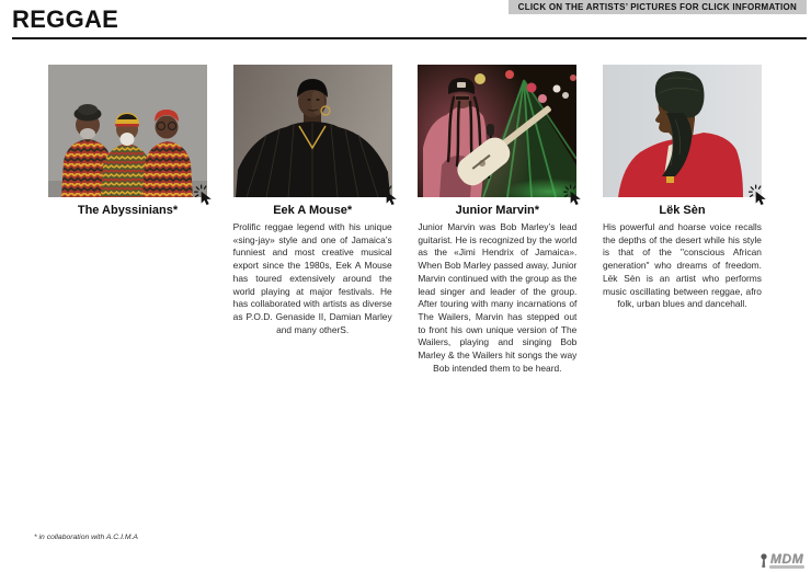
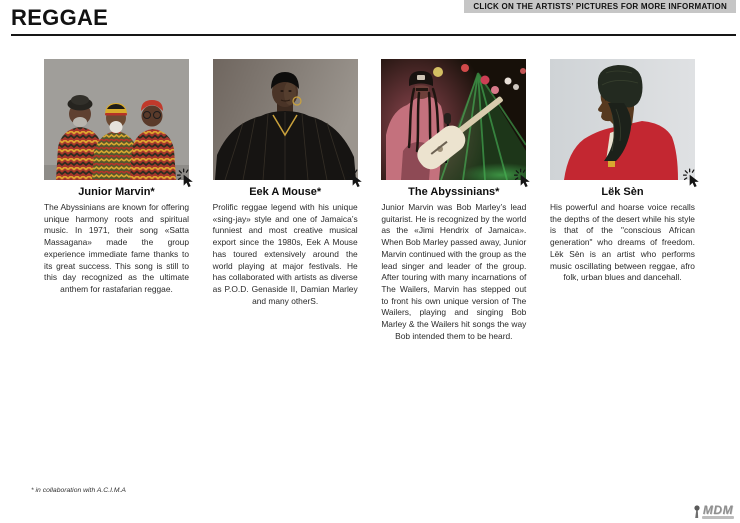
  REGGAE
- CLICK ON THE ARTISTS’ PICTURES FOR CLICK INFORMATION
+ CLICK ON THE ARTISTS’ PICTURES FOR MORE INFORMATION
- The Abyssinians*
+ Junior Marvin*
+ The Abyssinians are known for offering unique harmony roots and spiritual music. In 1971, their song «Satta Massagana» made the group experience immediate fame thanks to its great success. This song is still to this day recognized as the ultimate anthem for rastafarian reggae.
  Eek A Mouse*
  Prolific reggae legend with his unique «sing-jay» style and one of Jamaica’s funniest and most creative musical export since the 1980s, Eek A Mouse has toured extensively around the world playing at major festivals. He has collaborated with artists as diverse as P.O.D. Genaside II, Damian Marley and many otherS.
- Junior Marvin*
+ The Abyssinians*
  Junior Marvin was Bob Marley’s lead guitarist. He is recognized by the world as the «Jimi Hendrix of Jamaica». When Bob Marley passed away, Junior Marvin continued with the group as the lead singer and leader of the group. After touring with many incarnations of The Wailers, Marvin has stepped out to front his own unique version of The Wailers, playing and singing Bob Marley & the Wailers hit songs the way Bob intended them to be heard.
  Lëk Sèn
  His powerful and hoarse voice recalls the depths of the desert while his style is that of the "conscious African generation" who dreams of freedom. Lëk Sèn is an artist who performs music oscillating between reggae, afro folk, urban blues and dancehall.
  MDM
